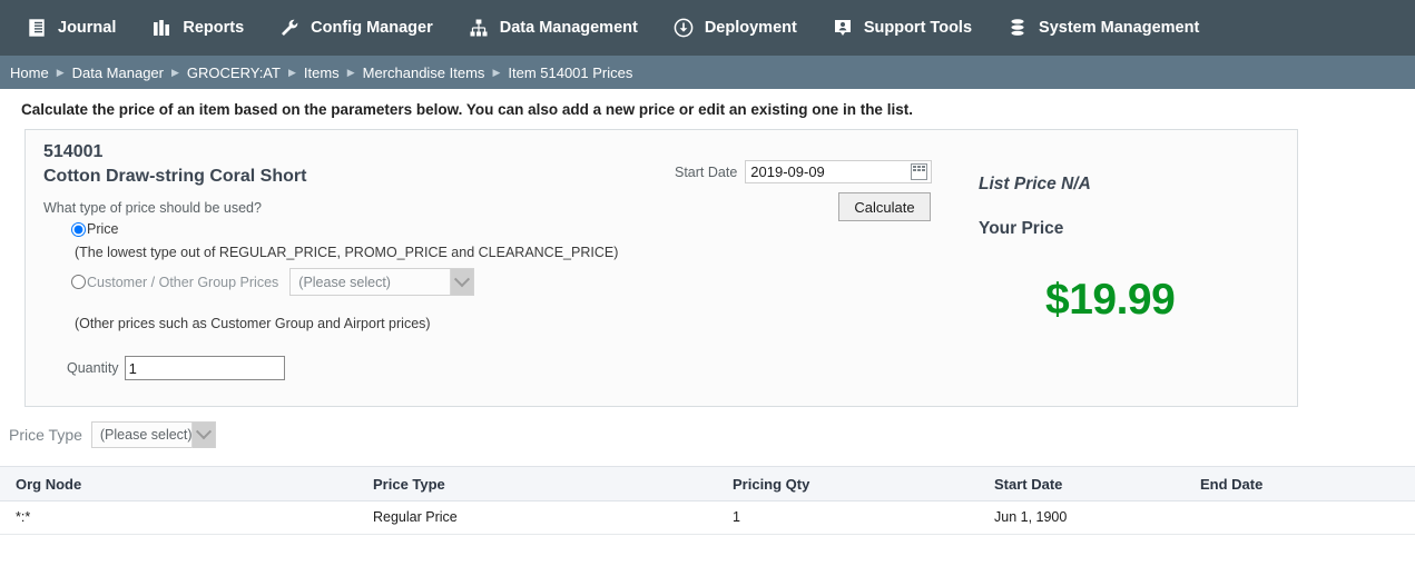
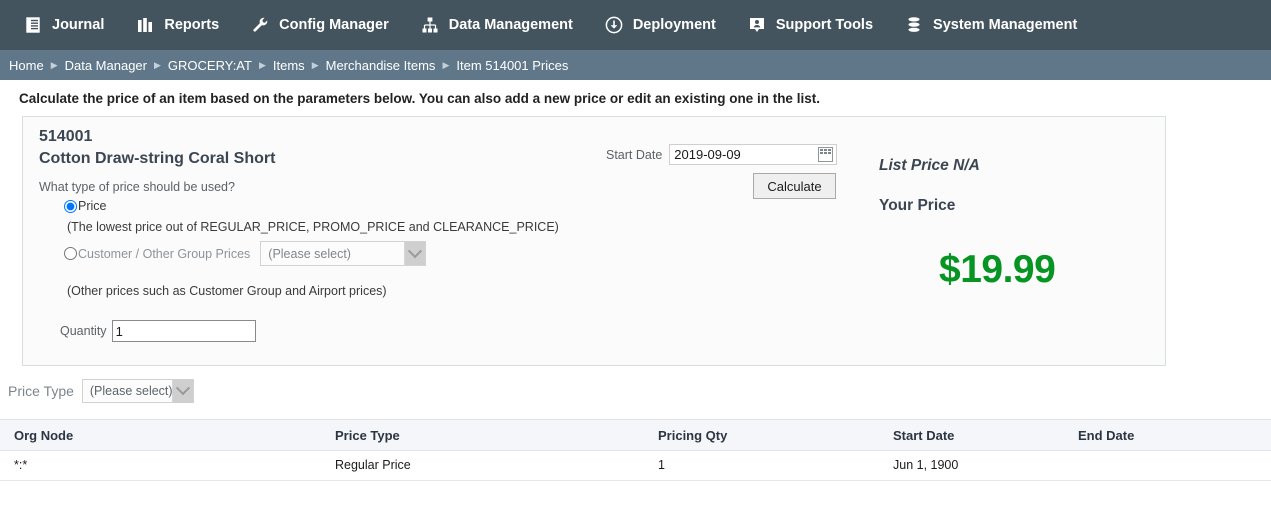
  Journal
  Reports
  Config Manager
  Data Management
  Deployment
  Support Tools
  System Management
  Home
  ▶
  Data Manager
  ▶
  GROCERY:AT
  ▶
  Items
  ▶
  Merchandise Items
  ▶
  Item 514001 Prices
  Calculate the price of an item based on the parameters below. You can also add a new price or edit an existing one in the list.
  514001
  Cotton Draw-string Coral Short
  What type of price should be used?
  Price
- (The lowest type out of REGULAR_PRICE, PROMO_PRICE and CLEARANCE_PRICE)
+ (The lowest price out of REGULAR_PRICE, PROMO_PRICE and CLEARANCE_PRICE)
  Customer / Other Group Prices
  (Please select)
  (Other prices such as Customer Group and Airport prices)
  Quantity
  1
  Start Date
  2019-09-09
  Calculate
  List Price N/A
  Your Price
  $19.99
  Price Type
  (Please select)
  Org Node	Price Type	Pricing Qty	Start Date	End Date
  *:*	Regular Price	1	Jun 1, 1900
